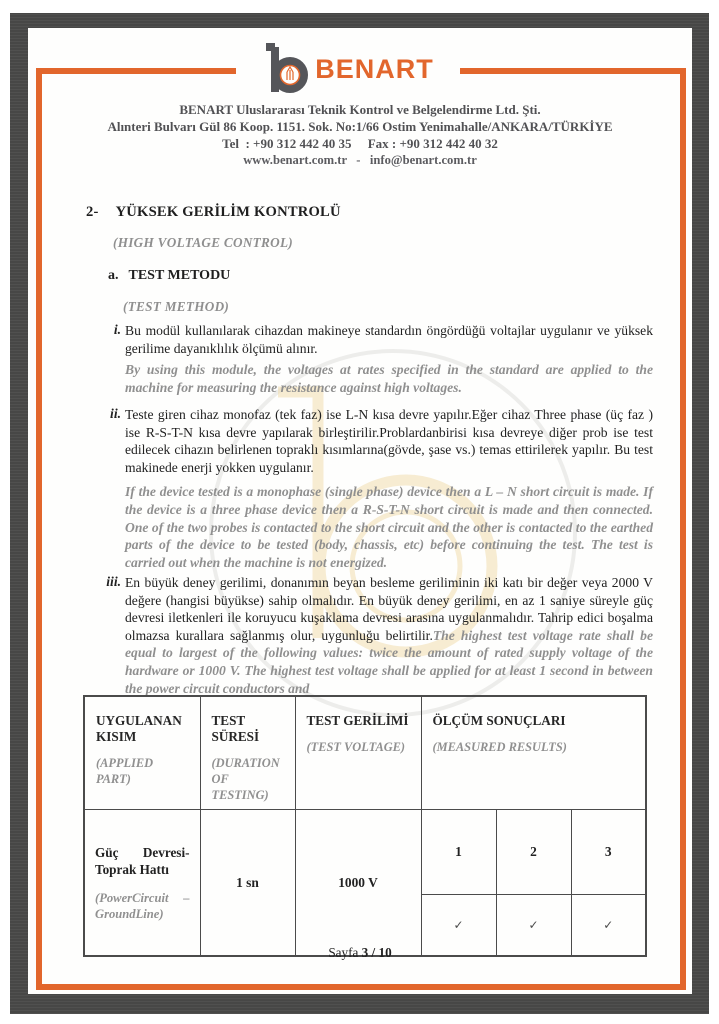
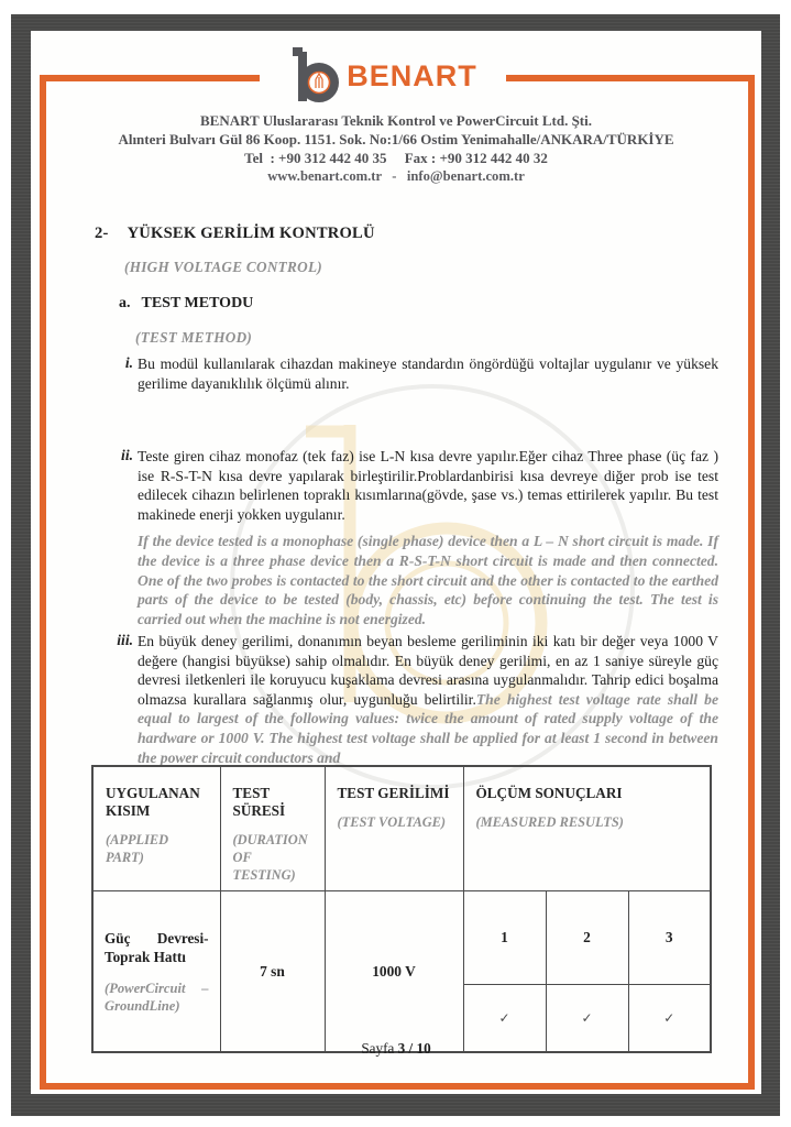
  BENART
- BENART Uluslararası Teknik Kontrol ve Belgelendirme Ltd. Şti.
+ BENART Uluslararası Teknik Kontrol ve PowerCircuit Ltd. Şti.
  Alınteri Bulvarı Gül 86 Koop. 1151. Sok. No:1/66 Ostim Yenimahalle/ANKARA/TÜRKİYE
  Tel : +90 312 442 40 35 Fax : +90 312 442 40 32
  www.benart.com.tr - info@benart.com.tr
  2- YÜKSEK GERİLİM KONTROLÜ
  (HIGH VOLTAGE CONTROL)
  a. TEST METODU
  (TEST METHOD)
  i.
  Bu modül kullanılarak cihazdan makineye standardın öngördüğü voltajlar uygulanır ve yüksek gerilime dayanıklılık ölçümü alınır.
- By using this module, the voltages at rates specified in the standard are applied to the machine for measuring the resistance against high voltages.
  ii.
  Teste giren cihaz monofaz (tek faz) ise L-N kısa devre yapılır.Eğer cihaz Three phase (üç faz ) ise R-S-T-N kısa devre yapılarak birleştirilir.Problardanbirisi kısa devreye diğer prob ise test edilecek cihazın belirlenen topraklı kısımlarına(gövde, şase vs.) temas ettirilerek yapılır. Bu test makinede enerji yokken uygulanır.
  If the device tested is a monophase (single phase) device then a L – N short circuit is made. If the device is a three phase device then a R-S-T-N short circuit is made and then connected. One of the two probes is contacted to the short circuit and the other is contacted to the earthed parts of the device to be tested (body, chassis, etc) before continuing the test. The test is carried out when the machine is not energized.
  iii.
- En büyük deney gerilimi, donanımın beyan besleme geriliminin iki katı bir değer veya 2000 V değere (hangisi büyükse) sahip olmalıdır. En büyük deney gerilimi, en az 1 saniye süreyle güç devresi iletkenleri ile koruyucu kuşaklama devresi arasına uygulanmalıdır. Tahrip edici boşalma olmazsa kurallara sağlanmış olur, uygunluğu belirtilir.The highest test voltage rate shall be equal to largest of the following values: twice the amount of rated supply voltage of the hardware or 1000 V. The highest test voltage shall be applied for at least 1 second in between the power circuit conductors and
+ En büyük deney gerilimi, donanımın beyan besleme geriliminin iki katı bir değer veya 1000 V değere (hangisi büyükse) sahip olmalıdır. En büyük deney gerilimi, en az 1 saniye süreyle güç devresi iletkenleri ile koruyucu kuşaklama devresi arasına uygulanmalıdır. Tahrip edici boşalma olmazsa kurallara sağlanmış olur, uygunluğu belirtilir.The highest test voltage rate shall be equal to largest of the following values: twice the amount of rated supply voltage of the hardware or 1000 V. The highest test voltage shall be applied for at least 1 second in between the power circuit conductors and
  UYGULANAN KISIM (APPLIED PART)	TEST SÜRESİ (DURATION OF TESTING)	TEST GERİLİMİ (TEST VOLTAGE)	ÖLÇÜM SONUÇLARI (MEASURED RESULTS)
- Güç Devresi-Toprak Hattı (PowerCircuit – GroundLine)	1 sn	1000 V	1	2	3
+ Güç Devresi-Toprak Hattı (PowerCircuit – GroundLine)	7 sn	1000 V	1	2	3
  ✓	✓	✓
  Sayfa 3 / 10
